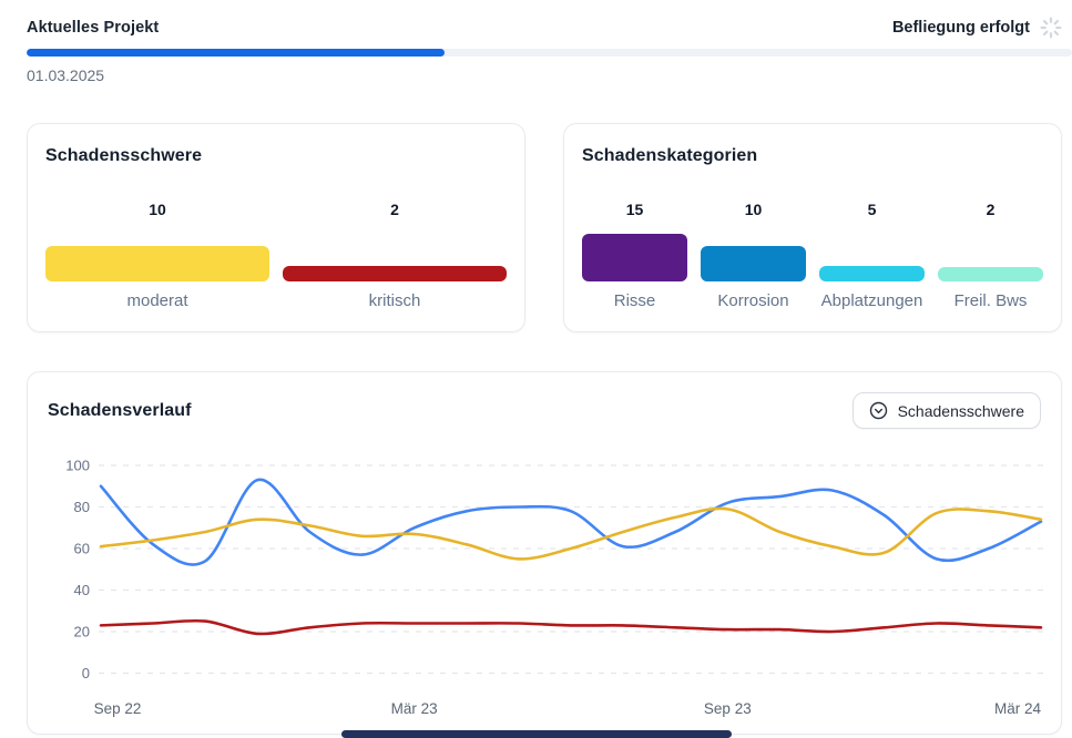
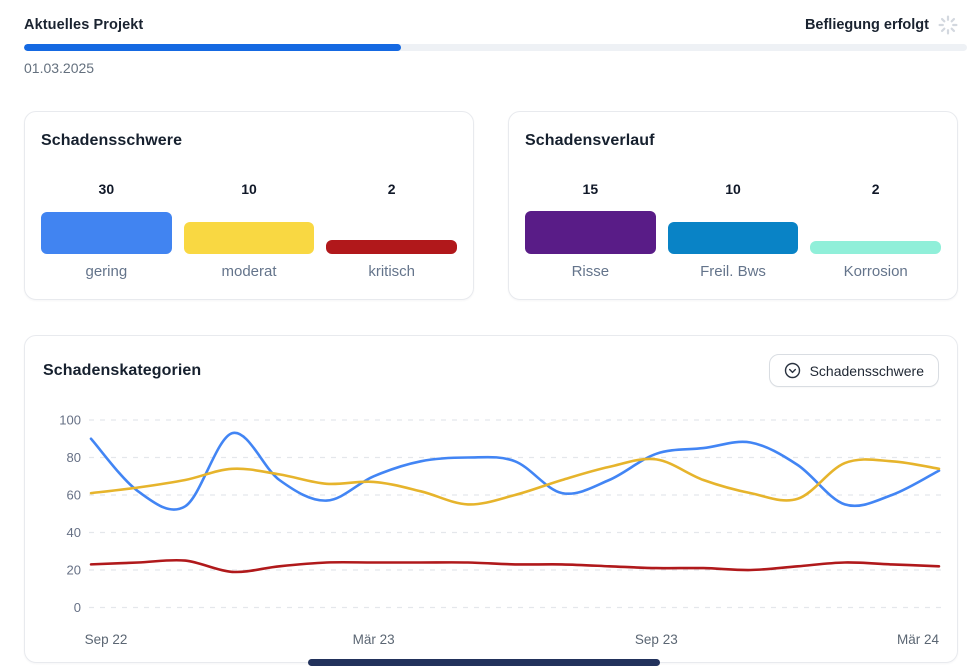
  Aktuelles Projekt
  Befliegung erfolgt
  01.03.2025
  Schadensschwere
+ 30
+ gering
  10
  moderat
  2
  kritisch
- Schadenskategorien
+ Schadensverlauf
  15
  Risse
  10
- Korrosion
+ Freil. Bws
- 5
- Abplatzungen
  2
- Freil. Bws
+ Korrosion
- Schadensverlauf
+ Schadenskategorien
  Schadensschwere
  0
  20
  40
  60
  80
  100
  Sep 22
  Mär 23
  Sep 23
  Mär 24
